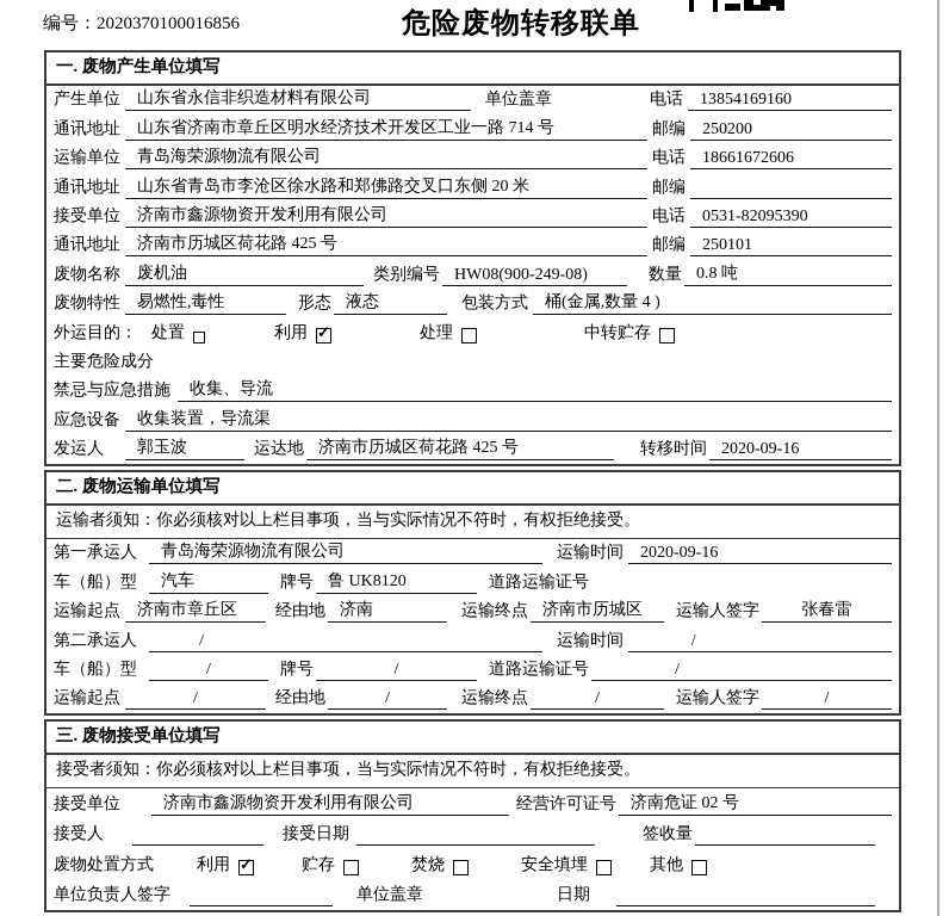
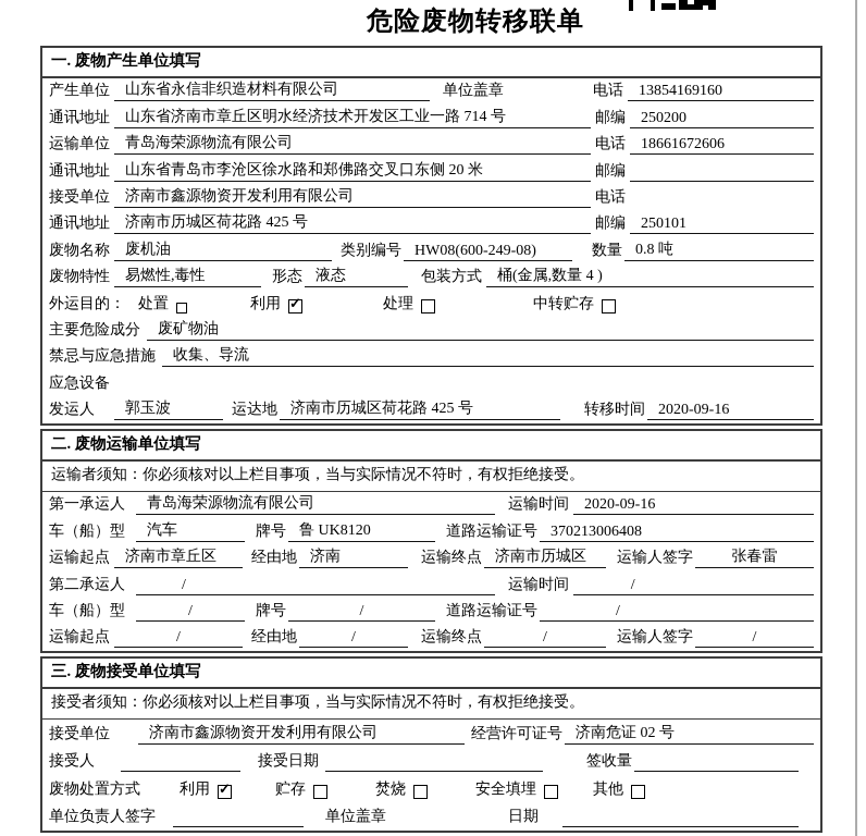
- 编号：2020370100016856
  危险废物转移联单
  一. 废物产生单位填写
  产生单位
  山东省永信非织造材料有限公司
  单位盖章
  电话
  13854169160
  通讯地址
  山东省济南市章丘区明水经济技术开发区工业一路 714 号
  邮编
  250200
  运输单位
  青岛海荣源物流有限公司
  电话
  18661672606
  通讯地址
  山东省青岛市李沧区徐水路和郑佛路交叉口东侧 20 米
  邮编
  接受单位
  济南市鑫源物资开发利用有限公司
  电话
- 0531-82095390
  通讯地址
  济南市历城区荷花路 425 号
  邮编
  250101
  废物名称
  废机油
  类别编号
- HW08(900-249-08)
+ HW08(600-249-08)
  数量
  0.8 吨
  废物特性
  易燃性,毒性
  形态
  液态
  包装方式
  桶(金属,数量 4 )
  外运目的：
  处置
  利用
  处理
  中转贮存
  主要危险成分
+ 废矿物油
  禁忌与应急措施
  收集、导流
  应急设备
- 收集装置，导流渠
  发运人
  郭玉波
  运达地
  济南市历城区荷花路 425 号
  转移时间
  2020-09-16
  二. 废物运输单位填写
  运输者须知：你必须核对以上栏目事项，当与实际情况不符时，有权拒绝接受。
  第一承运人
  青岛海荣源物流有限公司
  运输时间
  2020-09-16
  车（船）型
  汽车
  牌号
  鲁 UK8120
  道路运输证号
+ 370213006408
  运输起点
  济南市章丘区
  经由地
  济南
  运输终点
  济南市历城区
  运输人签字
  张春雷
  第二承运人
  /
  运输时间
  /
  车（船）型
  /
  牌号
  /
  道路运输证号
  /
  运输起点
  /
  经由地
  /
  运输终点
  /
  运输人签字
  /
  三. 废物接受单位填写
  接受者须知：你必须核对以上栏目事项，当与实际情况不符时，有权拒绝接受。
  接受单位
  济南市鑫源物资开发利用有限公司
  经营许可证号
  济南危证 02 号
  接受人
  接受日期
  签收量
  废物处置方式
  利用
  贮存
  焚烧
  安全填埋
  其他
  单位负责人签字
  单位盖章
  日期
